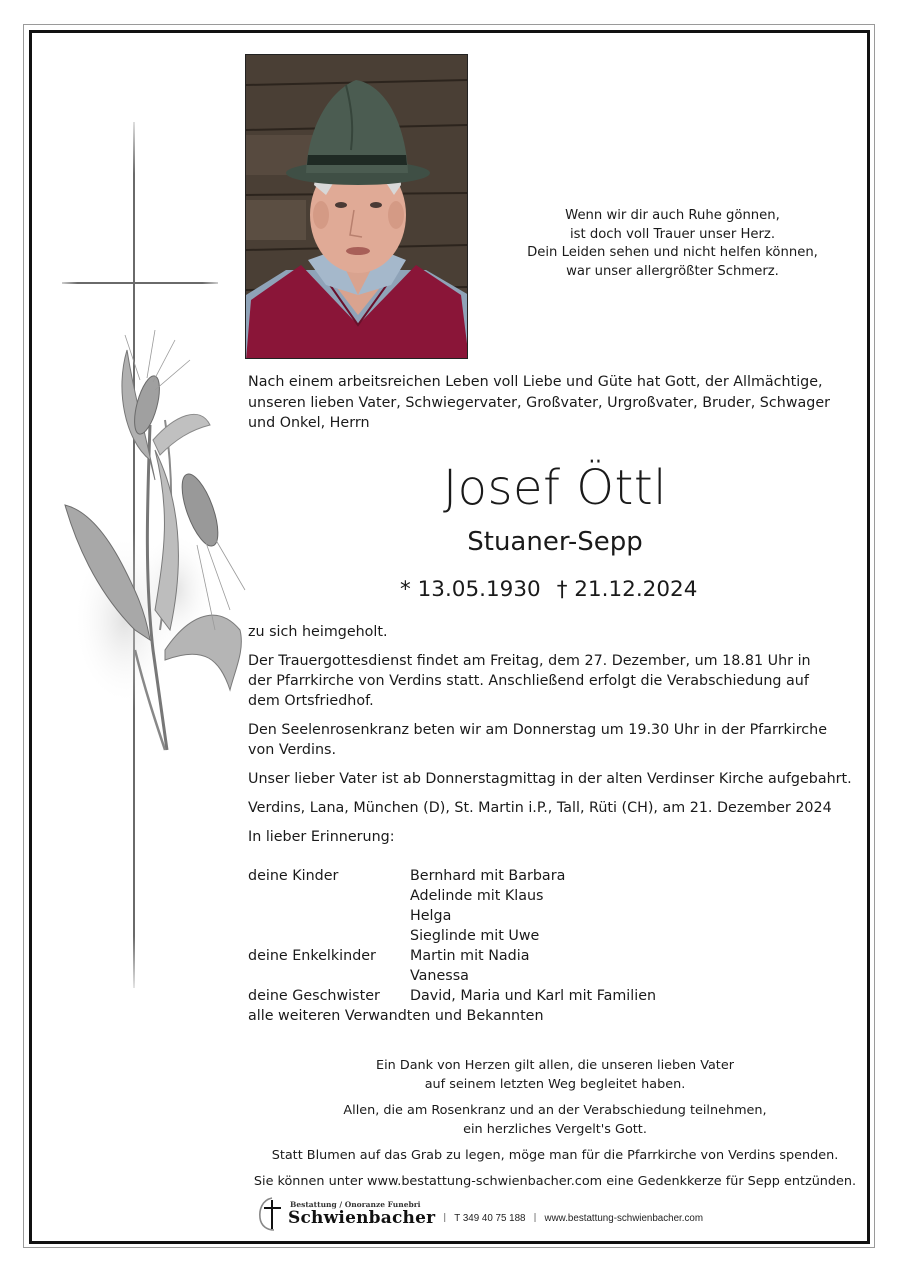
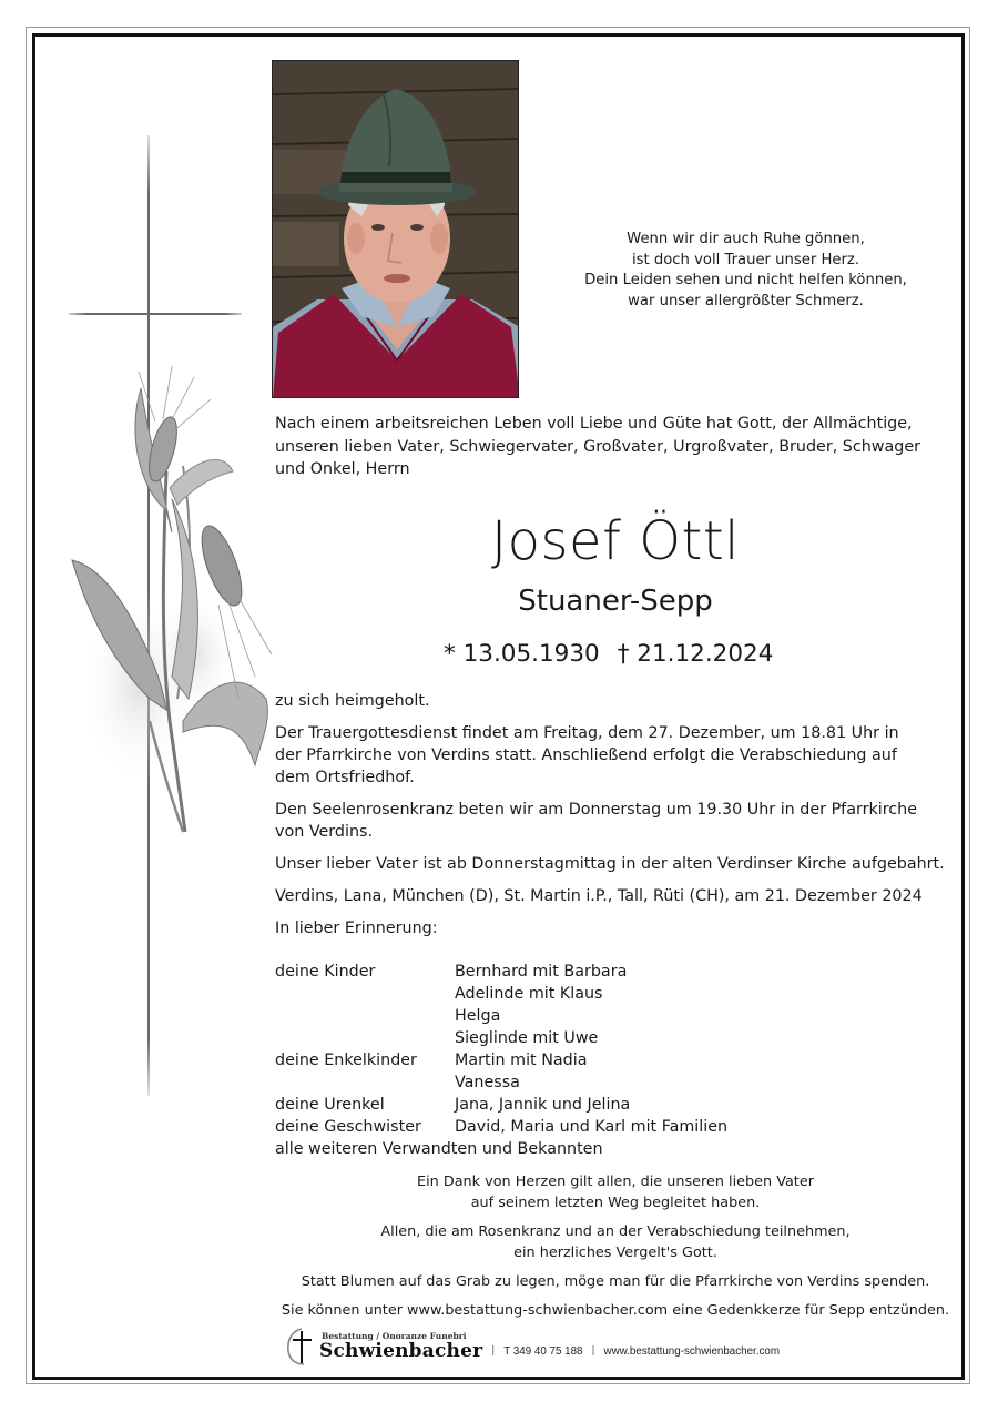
  Wenn wir dir auch Ruhe gönnen,
  ist doch voll Trauer unser Herz.
  Dein Leiden sehen und nicht helfen können,
  war unser allergrößter Schmerz.
  Nach einem arbeitsreichen Leben voll Liebe und Güte hat Gott, der Allmächtige,
  unseren lieben Vater, Schwiegervater, Großvater, Urgroßvater, Bruder, Schwager
  und Onkel, Herrn
  Josef Öttl
  Stuaner-Sepp
  * 13.05.1930 † 21.12.2024
  zu sich heimgeholt.
  Der Trauergottesdienst findet am Freitag, dem 27. Dezember, um 18.81 Uhr in
  der Pfarrkirche von Verdins statt. Anschließend erfolgt die Verabschiedung auf
  dem Ortsfriedhof.
  Den Seelenrosenkranz beten wir am Donnerstag um 19.30 Uhr in der Pfarrkirche
  von Verdins.
  Unser lieber Vater ist ab Donnerstagmittag in der alten Verdinser Kirche aufgebahrt.
  Verdins, Lana, München (D), St. Martin i.P., Tall, Rüti (CH), am 21. Dezember 2024
  In lieber Erinnerung:
  deine Kinder
  Bernhard mit Barbara
  Adelinde mit Klaus
  Helga
  Sieglinde mit Uwe
  deine Enkelkinder
  Martin mit Nadia
  Vanessa
+ deine Urenkel
+ Jana, Jannik und Jelina
  deine Geschwister
  David, Maria und Karl mit Familien
  alle weiteren Verwandten und Bekannten
  Ein Dank von Herzen gilt allen, die unseren lieben Vater
  auf seinem letzten Weg begleitet haben.
  Allen, die am Rosenkranz und an der Verabschiedung teilnehmen,
  ein herzliches Vergelt's Gott.
  Statt Blumen auf das Grab zu legen, möge man für die Pfarrkirche von Verdins spenden.
  Sie können unter www.bestattung-schwienbacher.com eine Gedenkkerze für Sepp entzünden.
  Bestattung / Onoranze Funebri
  Schwienbacher
  |
  T 349 40 75 188
  |
  www.bestattung-schwienbacher.com
